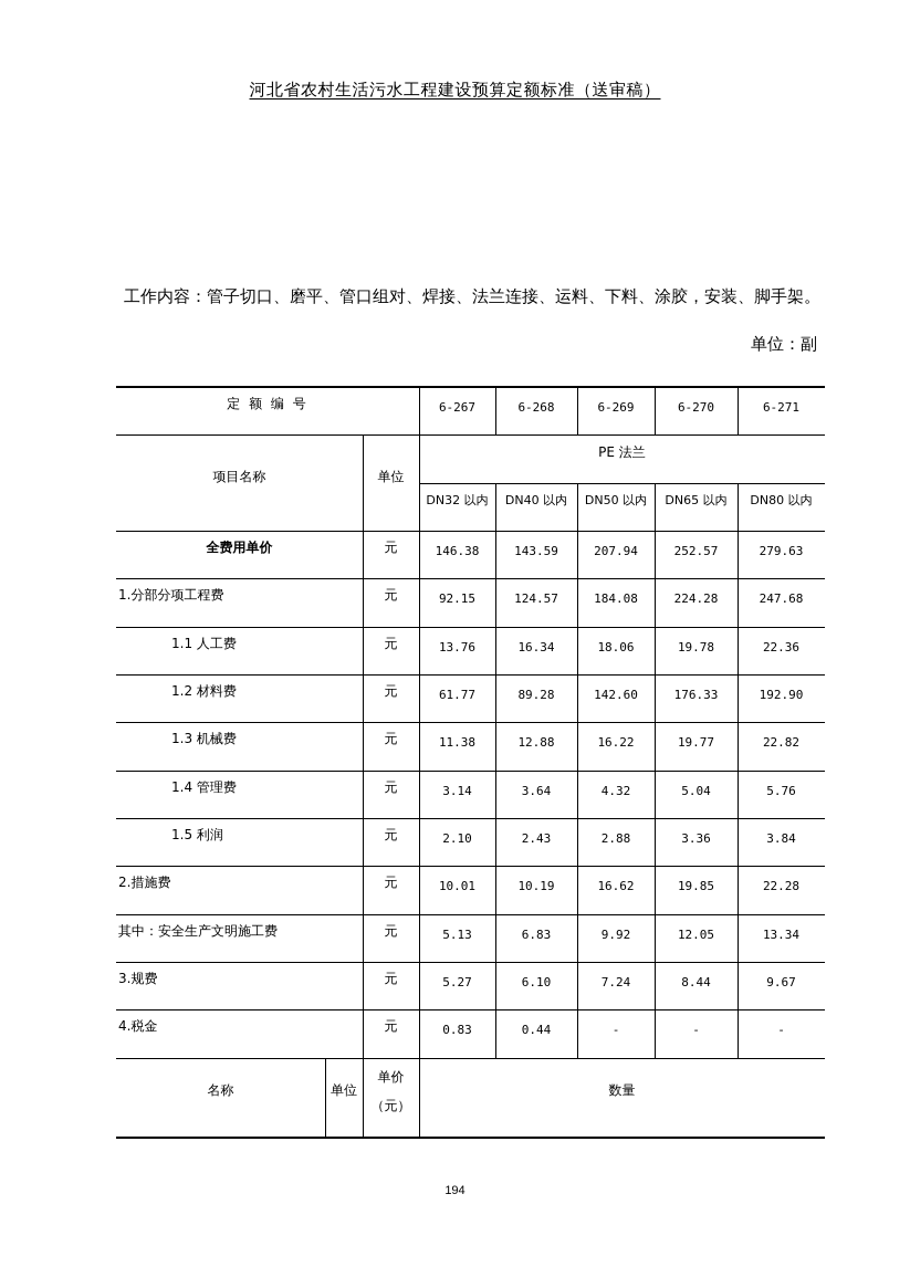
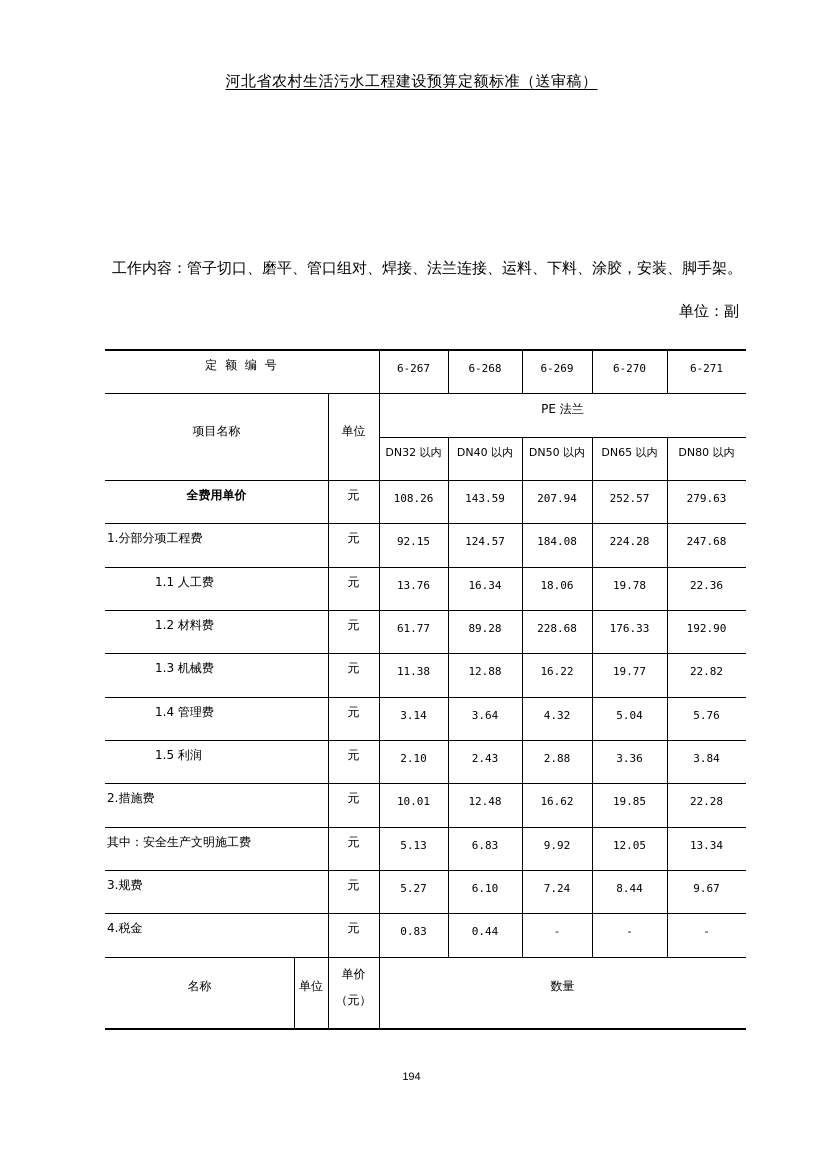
  河北省农村生活污水工程建设预算定额标准（送审稿）
  工作内容：管子切口、磨平、管口组对、焊接、法兰连接、运料、下料、涂胶，安装、脚手架。
  单位：副
  定 额 编 号
  6-267
  6-268
  6-269
  6-270
  6-271
  项目名称
  单位
  PE 法兰
  DN32 以内
  DN40 以内
  DN50 以内
  DN65 以内
  DN80 以内
  全费用单价
  元
- 146.38
+ 108.26
  143.59
  207.94
  252.57
  279.63
  1.分部分项工程费
  元
  92.15
  124.57
  184.08
  224.28
  247.68
  1.1 人工费
  元
  13.76
  16.34
  18.06
  19.78
  22.36
  1.2 材料费
  元
  61.77
  89.28
- 142.60
+ 228.68
  176.33
  192.90
  1.3 机械费
  元
  11.38
  12.88
  16.22
  19.77
  22.82
  1.4 管理费
  元
  3.14
  3.64
  4.32
  5.04
  5.76
  1.5 利润
  元
  2.10
  2.43
  2.88
  3.36
  3.84
  2.措施费
  元
  10.01
- 10.19
+ 12.48
  16.62
  19.85
  22.28
  其中：安全生产文明施工费
  元
  5.13
  6.83
  9.92
  12.05
  13.34
  3.规费
  元
  5.27
  6.10
  7.24
  8.44
  9.67
  4.税金
  元
  0.83
  0.44
  -
  -
  -
  名称
  单位
  单价
  （元）
  数量
  194
